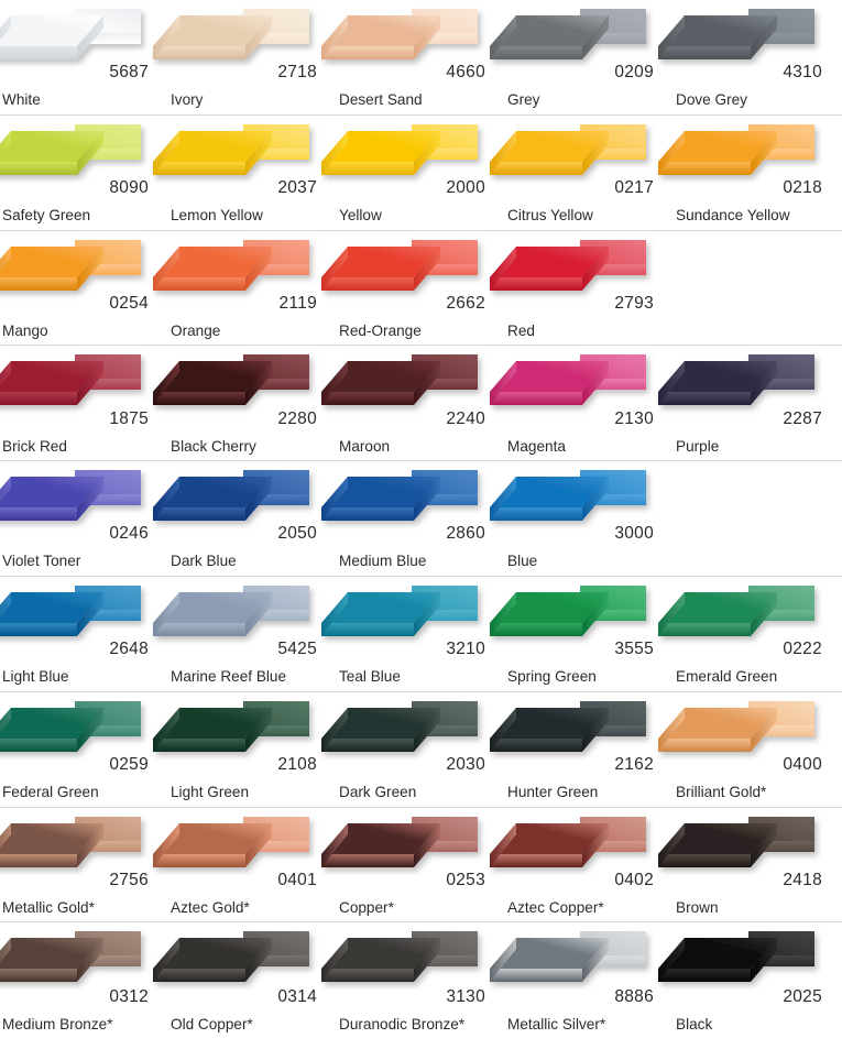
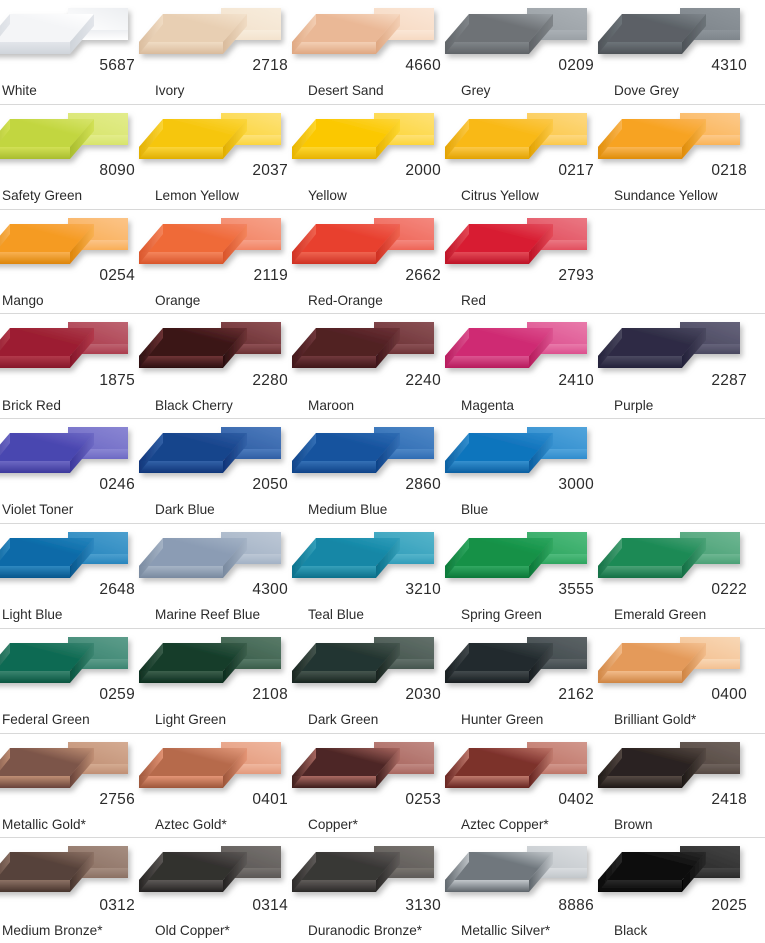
  5687
  White
  2718
  Ivory
  4660
  Desert Sand
  0209
  Grey
  4310
  Dove Grey
  8090
  Safety Green
  2037
  Lemon Yellow
  2000
  Yellow
  0217
  Citrus Yellow
  0218
  Sundance Yellow
  0254
  Mango
  2119
  Orange
  2662
  Red-Orange
  2793
  Red
  1875
  Brick Red
  2280
  Black Cherry
  2240
  Maroon
- 2130
+ 2410
  Magenta
  2287
  Purple
  0246
  Violet Toner
  2050
  Dark Blue
  2860
  Medium Blue
  3000
  Blue
  2648
  Light Blue
- 5425
+ 4300
  Marine Reef Blue
  3210
  Teal Blue
  3555
  Spring Green
  0222
  Emerald Green
  0259
  Federal Green
  2108
  Light Green
  2030
  Dark Green
  2162
  Hunter Green
  0400
  Brilliant Gold*
  2756
  Metallic Gold*
  0401
  Aztec Gold*
  0253
  Copper*
  0402
  Aztec Copper*
  2418
  Brown
  0312
  Medium Bronze*
  0314
  Old Copper*
  3130
  Duranodic Bronze*
  8886
  Metallic Silver*
  2025
  Black
